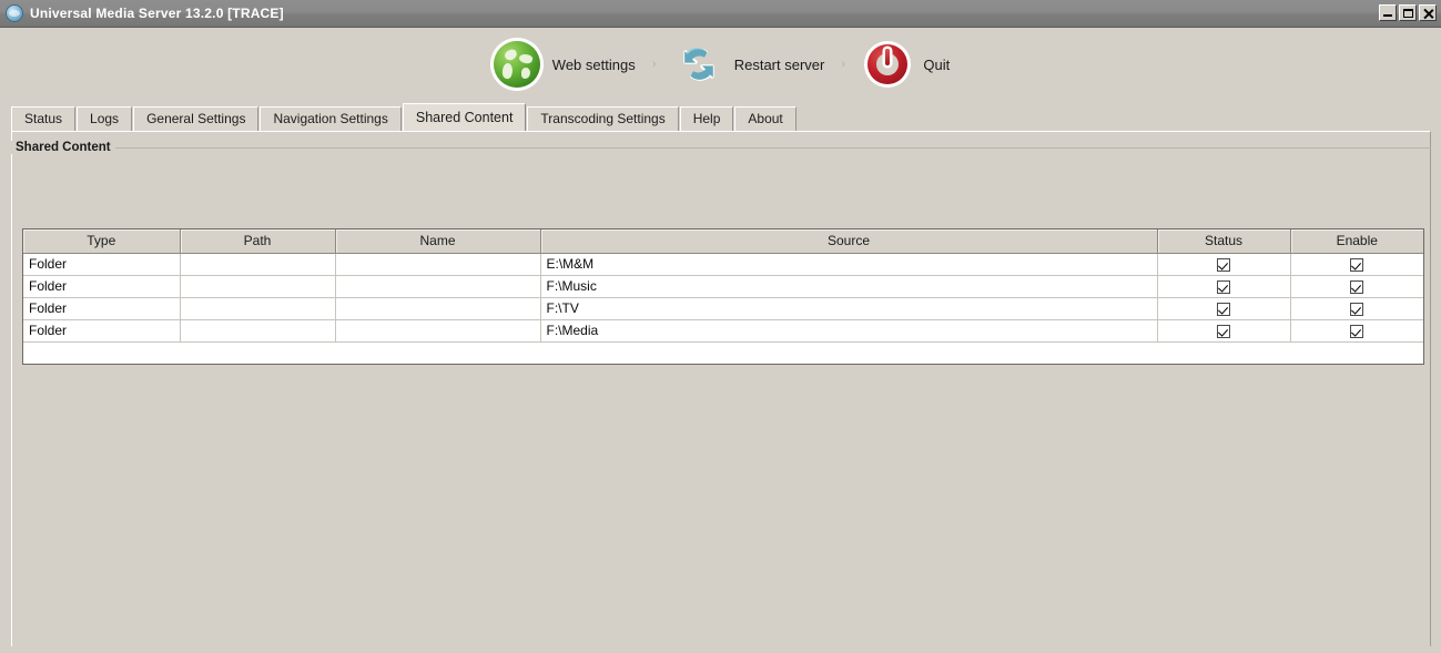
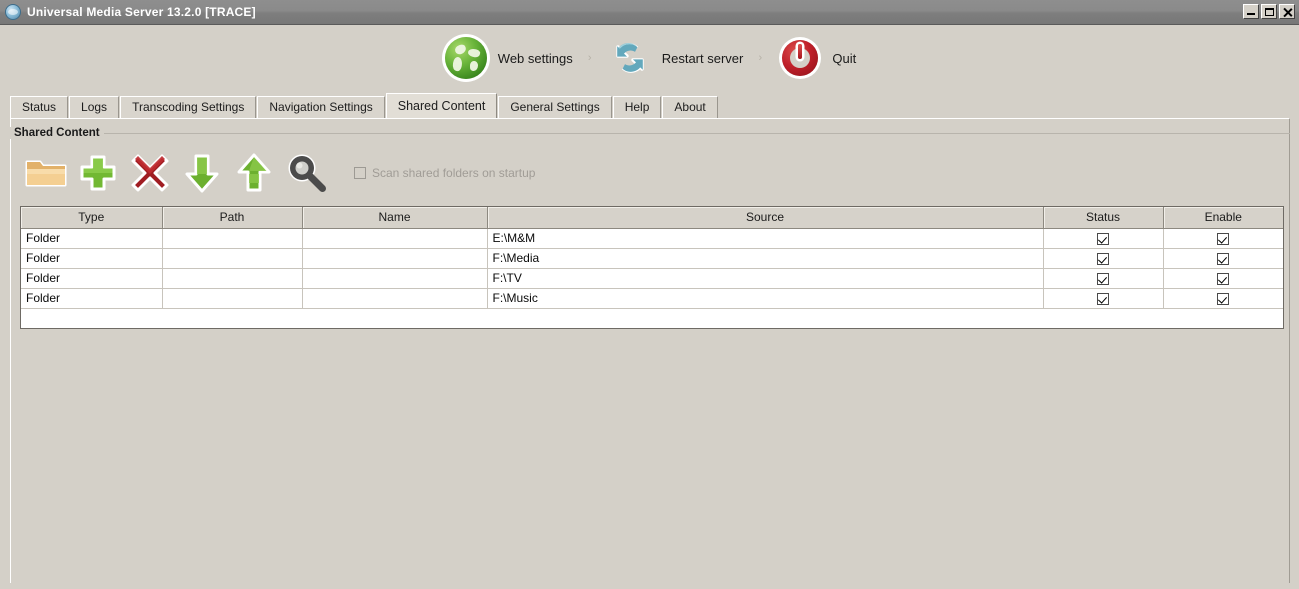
  Universal Media Server 13.2.0 [TRACE]
  Web settings
  ›
  Restart server
  ›
  Quit
  Status
  Logs
- General Settings
+ Transcoding Settings
  Navigation Settings
  Shared Content
- Transcoding Settings
+ General Settings
  Help
  About
  Shared Content
+ Scan shared folders on startup
  Type	Path	Name	Source	Status	Enable
  Folder			E:\M&M
- Folder			F:\Music
+ Folder			F:\Media
  Folder			F:\TV
- Folder			F:\Media
+ Folder			F:\Music
